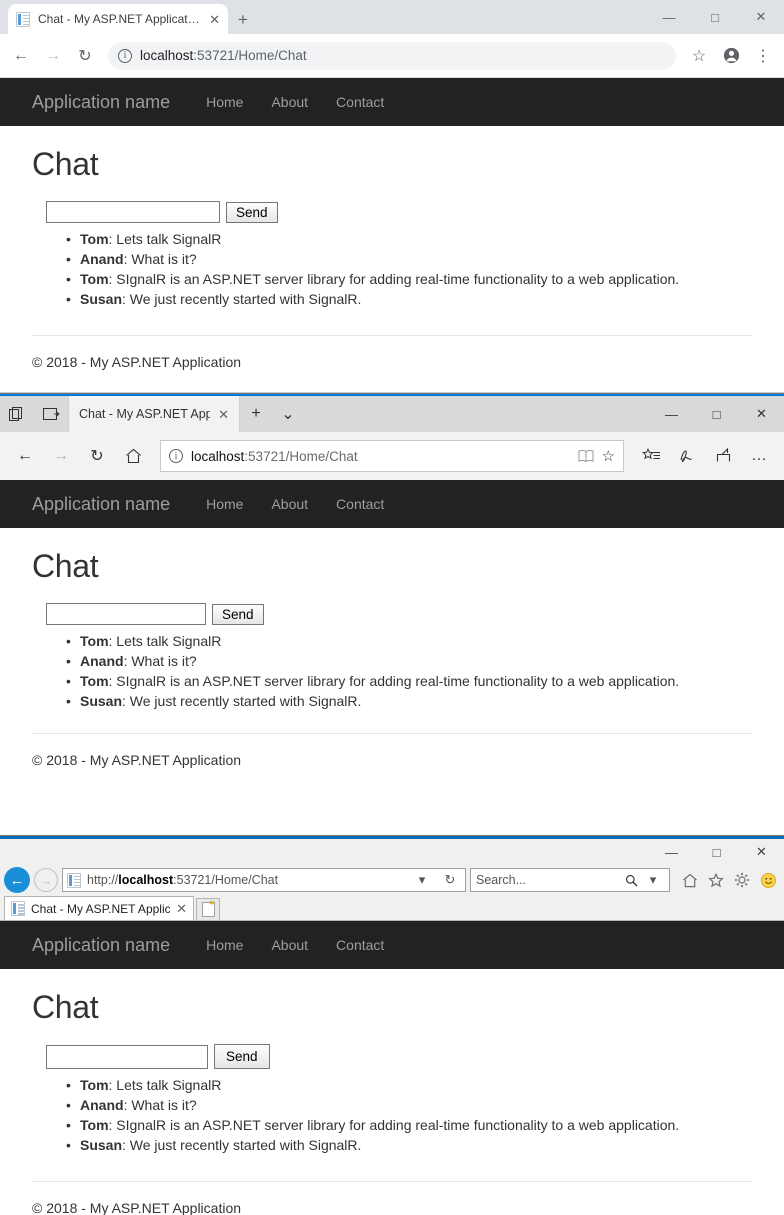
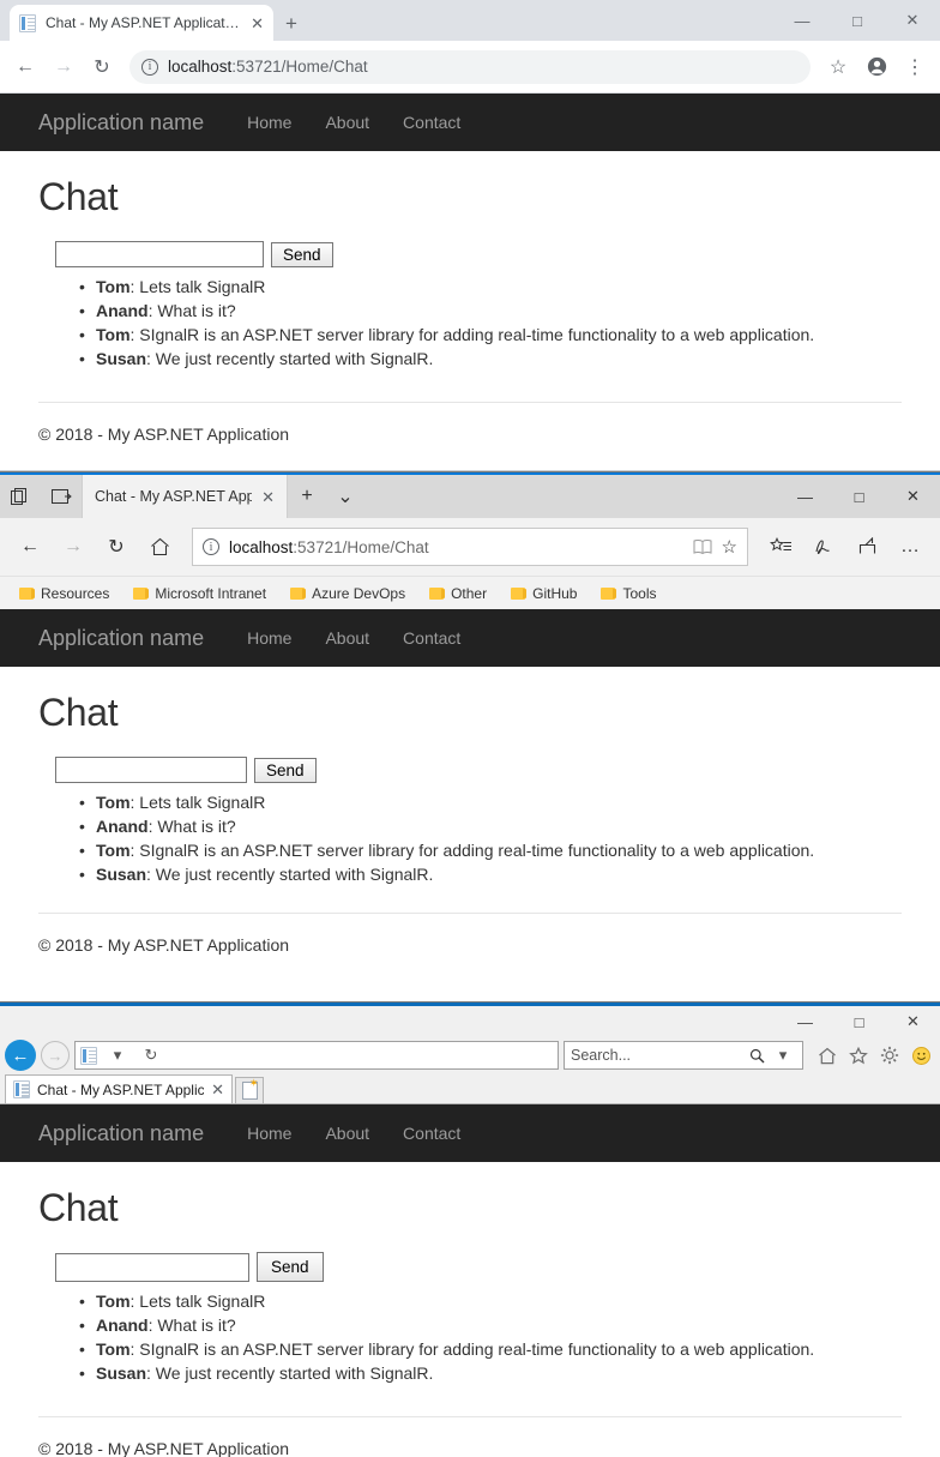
  Chat - My ASP.NET Application
  ✕
  +
  —
  □
  ✕
  ←
  →
  ↻
  i
  localhost:53721/Home/Chat
  ☆
  ⋮
  Application name
  Home
  About
  Contact
  Chat
  Send
  Tom: Lets talk SignalR
  Anand: What is it?
  Tom: SIgnalR is an ASP.NET server library for adding real-time functionality to a web application.
  Susan: We just recently started with SignalR.
  © 2018 - My ASP.NET Application
  Chat - My ASP.NET App
  ✕
  +
  ⌄
  —
  □
  ✕
  ←
  →
  ↻
  i
  localhost:53721/Home/Chat
  ☆
  …
+ Resources
+ Microsoft Intranet
+ Azure DevOps
+ Other
+ GitHub
+ Tools
  Application name
  Home
  About
  Contact
  Chat
  Send
  Tom: Lets talk SignalR
  Anand: What is it?
  Tom: SIgnalR is an ASP.NET server library for adding real-time functionality to a web application.
  Susan: We just recently started with SignalR.
  © 2018 - My ASP.NET Application
  —
  □
  ✕
  ←
  →
- http://localhost:53721/Home/Chat
  ▾
  ↻
  Search...
  ▾
  Chat - My ASP.NET Applic
  ✕
  Application name
  Home
  About
  Contact
  Chat
  Send
  Tom: Lets talk SignalR
  Anand: What is it?
  Tom: SIgnalR is an ASP.NET server library for adding real-time functionality to a web application.
  Susan: We just recently started with SignalR.
  © 2018 - My ASP.NET Application
